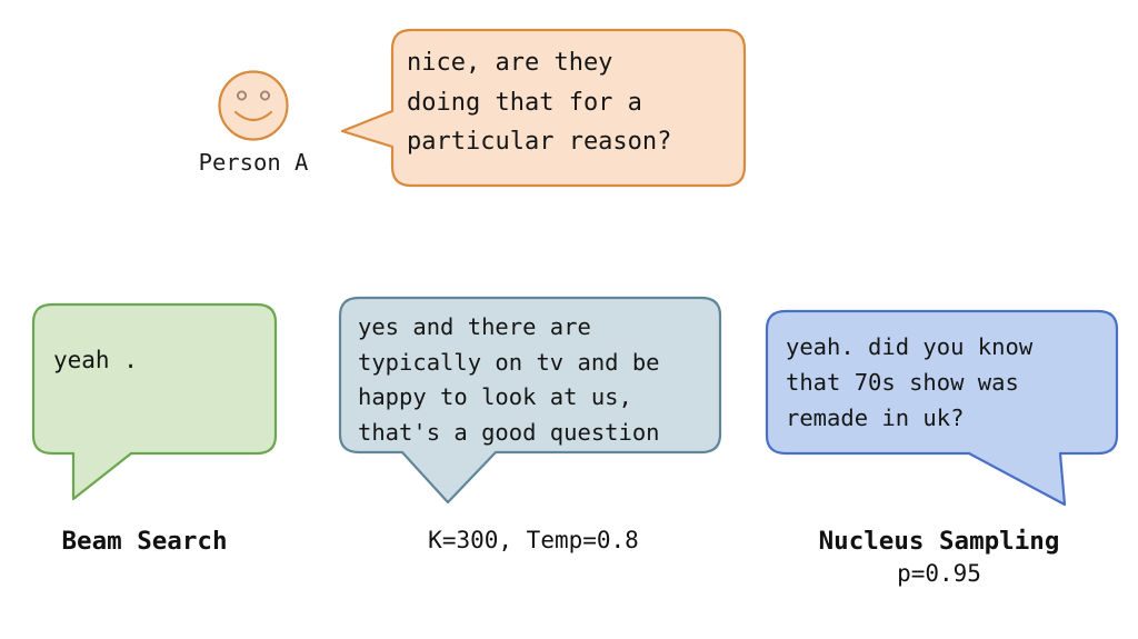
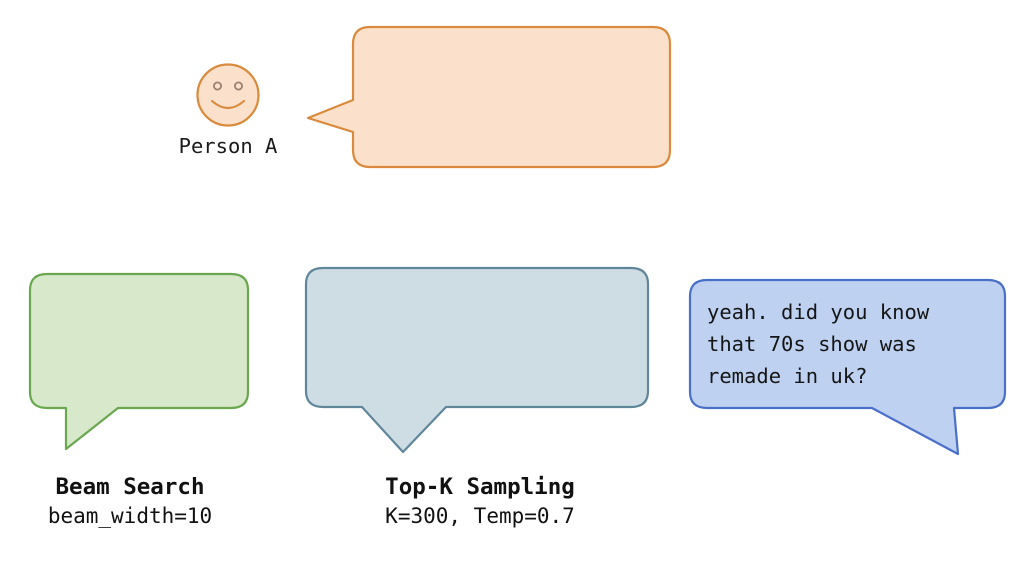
  Person A
- nice, are they
- doing that for a
- particular reason?
- yeah .
- yes and there are
- typically on tv and be
- happy to look at us,
- that's a good question
  yeah. did you know
  that 70s show was
  remade in uk?
  Beam Search
+ beam_width=10
+ Top-K Sampling
- K=300, Temp=0.8
+ K=300, Temp=0.7
- Nucleus Sampling
- p=0.95
